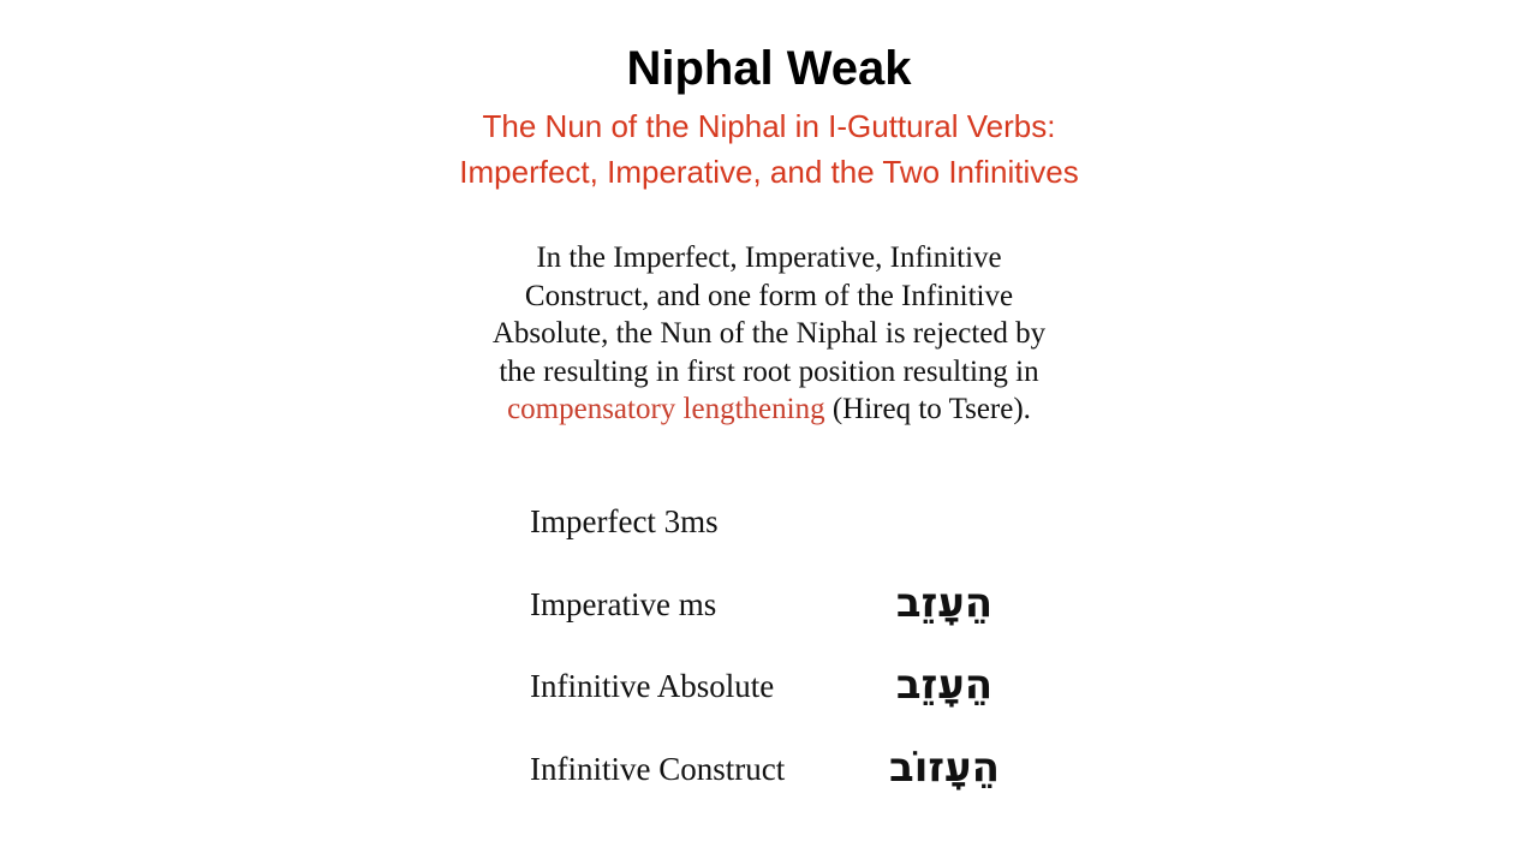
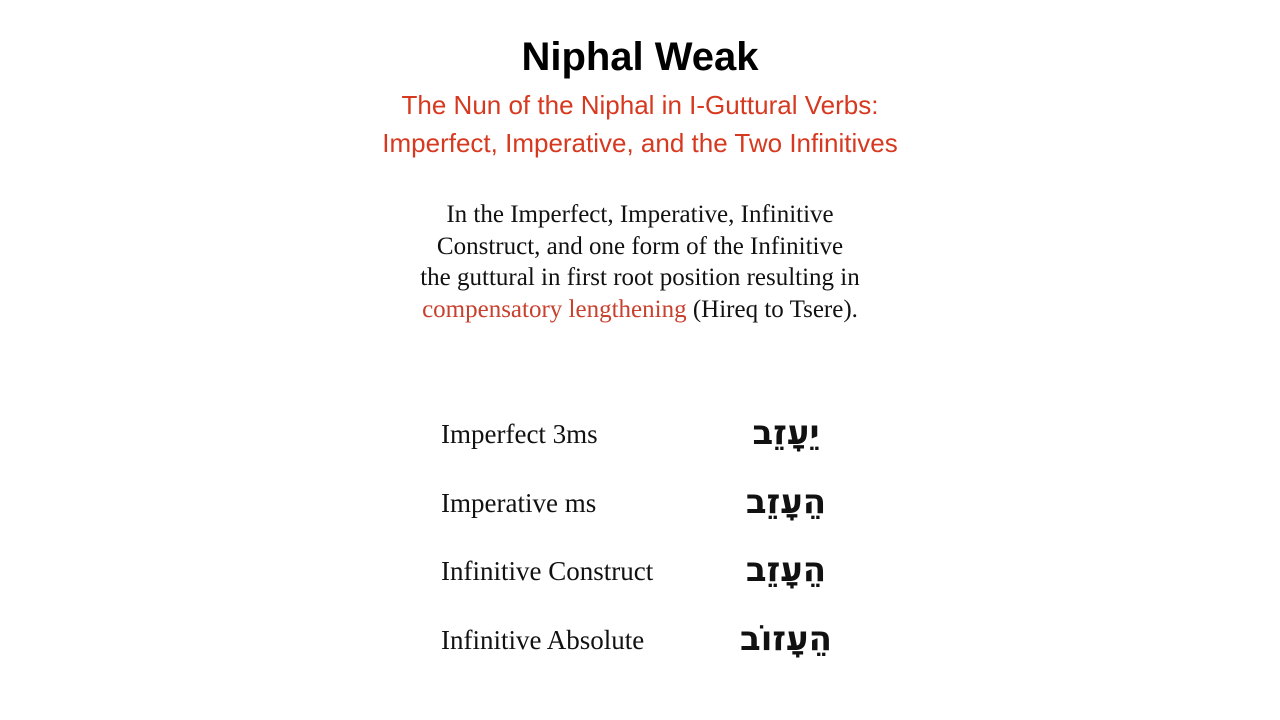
  Niphal Weak
  The Nun of the Niphal in I-Guttural Verbs:
  Imperfect, Imperative, and the Two Infinitives
  In the Imperfect, Imperative, Infinitive
  Construct, and one form of the Infinitive
- Absolute, the Nun of the Niphal is rejected by
- the resulting in first root position resulting in
+ the guttural in first root position resulting in
  compensatory lengthening (Hireq to Tsere).
  Imperfect 3ms
+ יעָזֵב
  Imperative ms
  העָזֵב
- Infinitive Absolute
+ Infinitive Construct
  העָזֵב
- Infinitive Construct
+ Infinitive Absolute
  העָזוֹב
